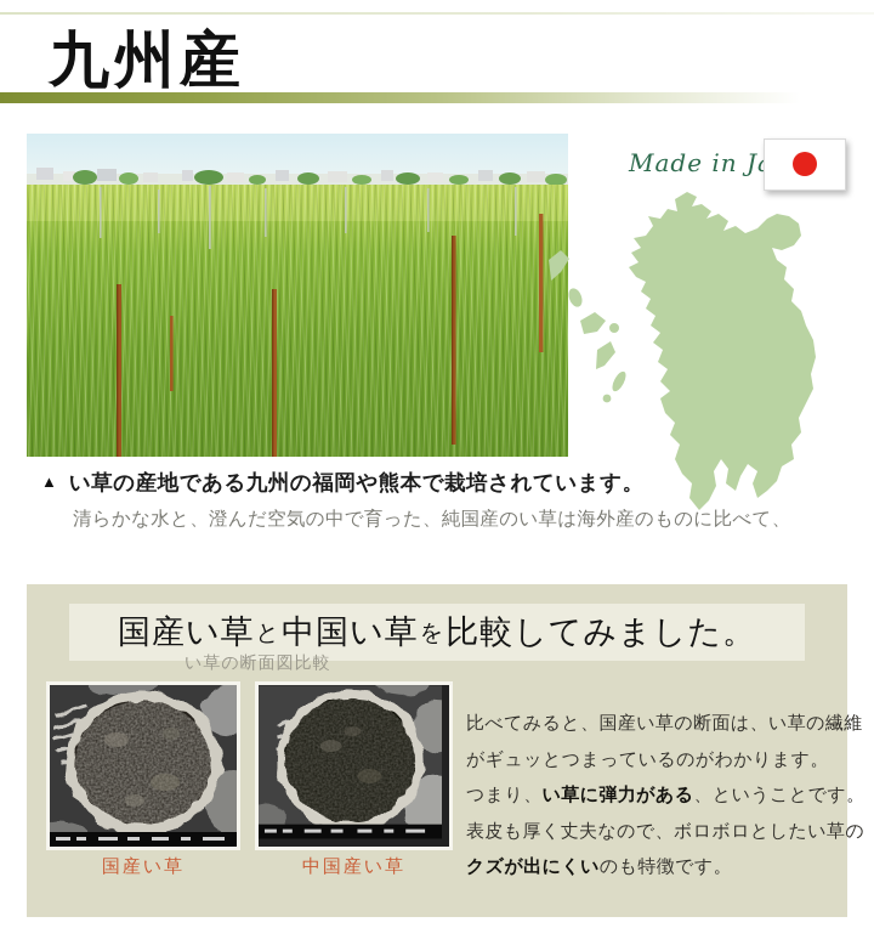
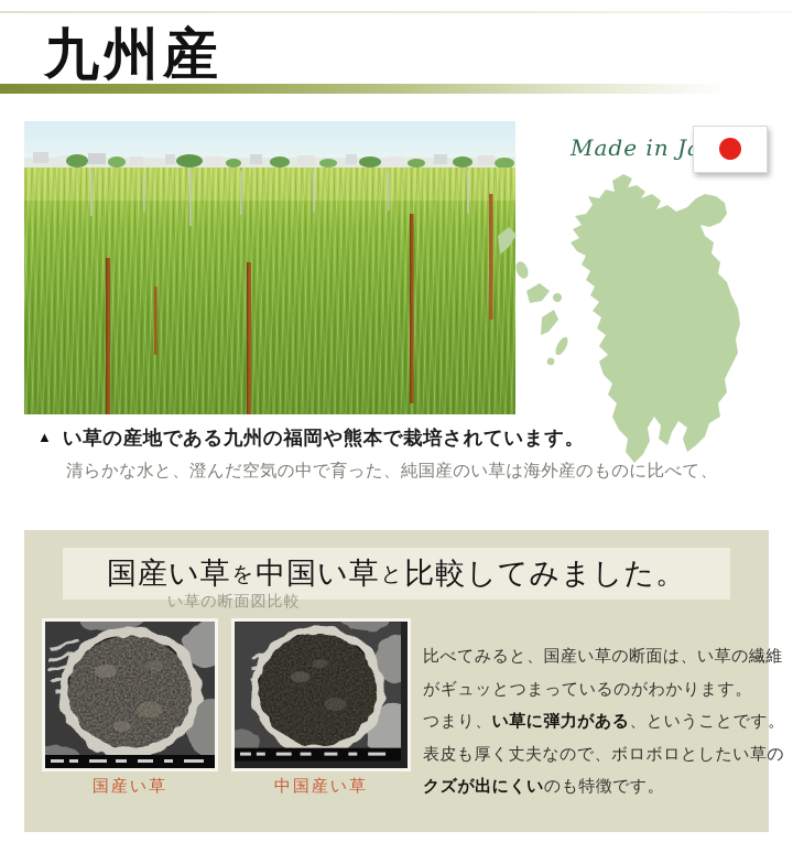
  九州産
  ▲
  い草の産地である九州の福岡や熊本で栽培されています。
  清らかな水と、澄んだ空気の中で育った、純国産のい草は海外産のものに比べて、
  国産い草
- と
+ を
  中国い草
- を
+ と
  比較してみました。
  い草の断面図比較
  国産い草
  中国産い草
  比べてみると、国産い草の断面は、い草の繊維
  がギュッとつまっているのがわかります。
  つまり、い草に弾力がある、ということです。
  表皮も厚く丈夫なので、ボロボロとしたい草の
  クズが出にくいのも特徴です。
